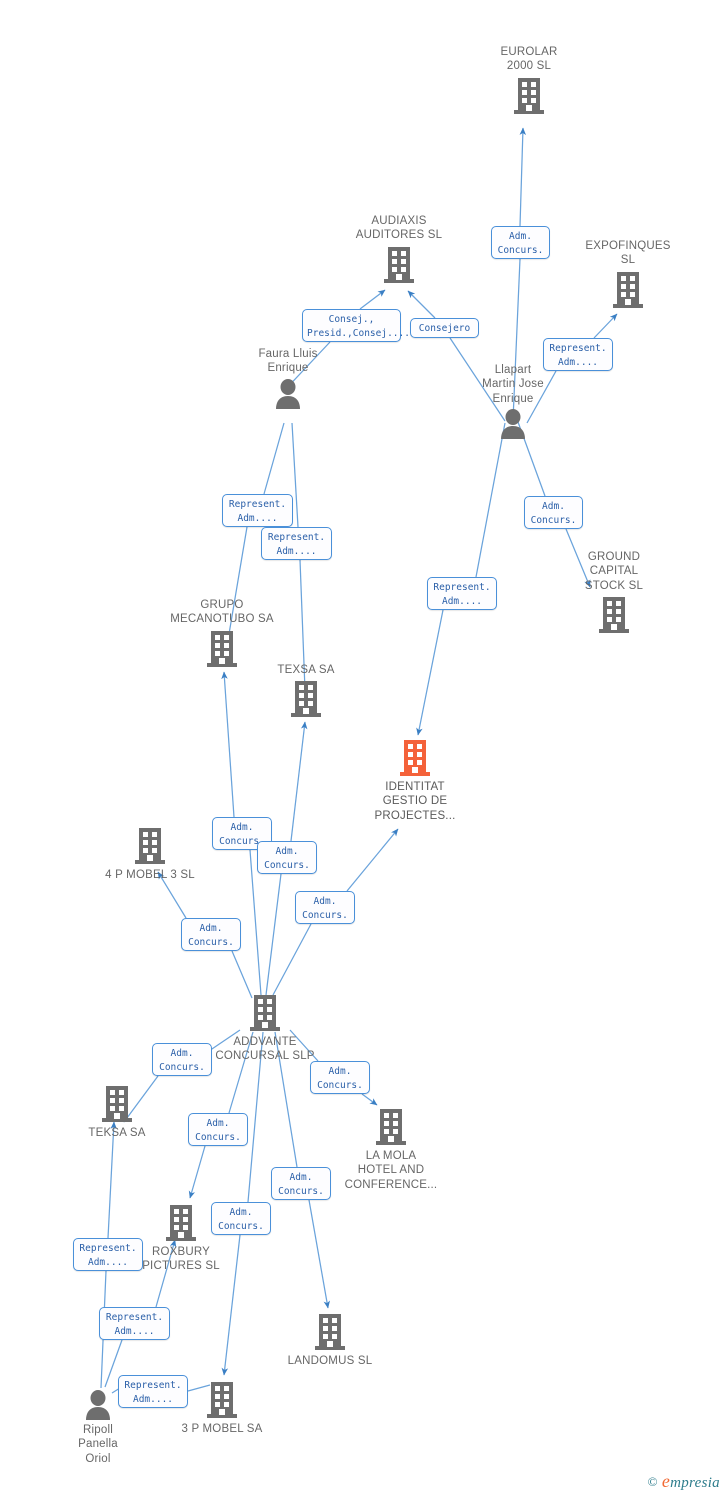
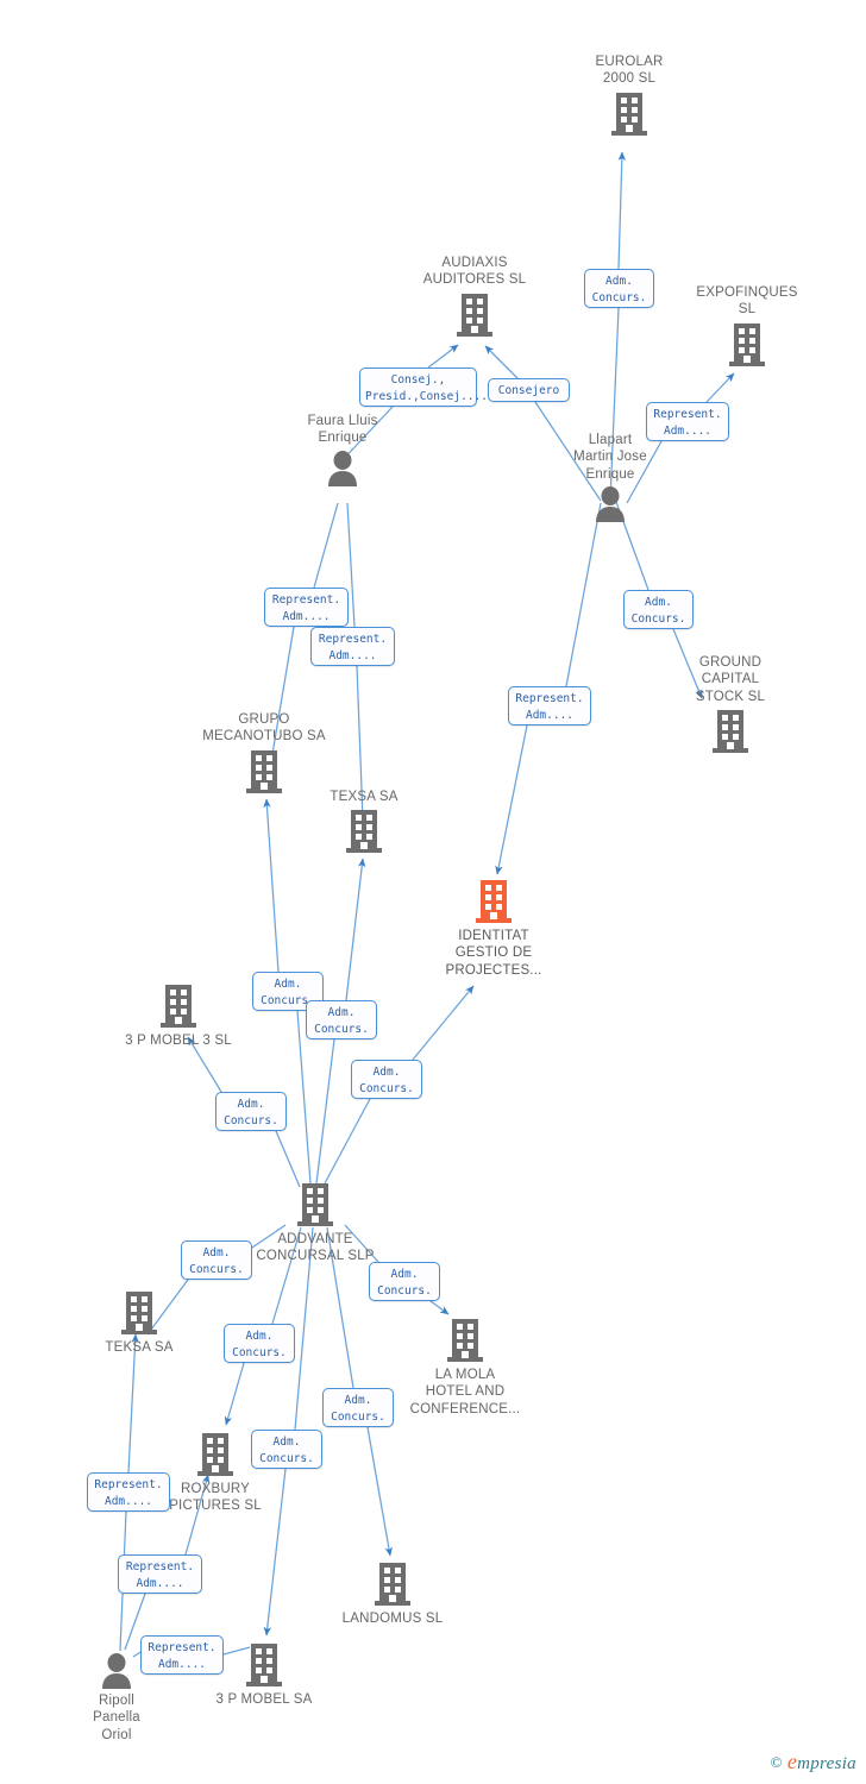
  EUROLAR
  2000 SL
  AUDIAXIS
  AUDITORES SL
  EXPOFINQUES
  SL
  Faura Lluis
  Enrique
  Llapart
  Martin Jose
  Enrique
  GRUPO
  MECANOTUBO SA
  TEXSA SA
  GROUND
  CAPITAL
  STOCK SL
  IDENTITAT
  GESTIO DE
  PROJECTES...
- 4 P MOBEL 3 SL
+ 3 P MOBEL 3 SL
  ADDVANTE
  CONCURSAL SLP
  TEKSA SA
  LA MOLA
  HOTEL AND
  CONFERENCE...
  ROXBURY
  PICTURES SL
  LANDOMUS SL
  3 P MOBEL SA
  Ripoll
  Panella
  Oriol
  Adm.
  Concurs.
  Consej.,
  Presid.,Consej....
  Consejero
  Represent.
  Adm....
  Represent.
  Adm....
  Represent.
  Adm....
  Adm.
  Concurs.
  Represent.
  Adm....
  Adm.
  Concurs
  Adm.
  Concurs.
  Adm.
  Concurs.
  Adm.
  Concurs.
  Adm.
  Concurs.
  Adm.
  Concurs.
  Adm.
  Concurs.
  Adm.
  Concurs.
  Adm.
  Concurs.
  Represent.
  Adm....
  Represent.
  Adm....
  Represent.
  Adm....
  © empresia
